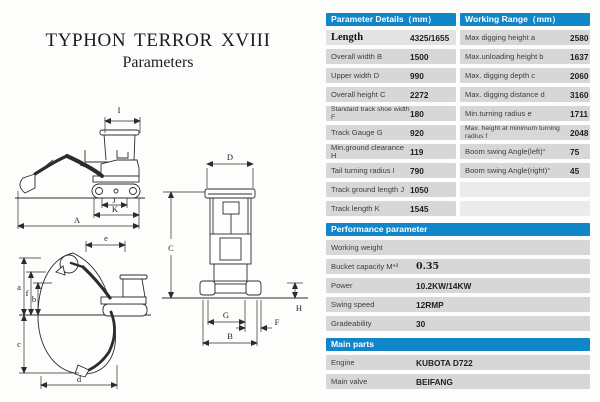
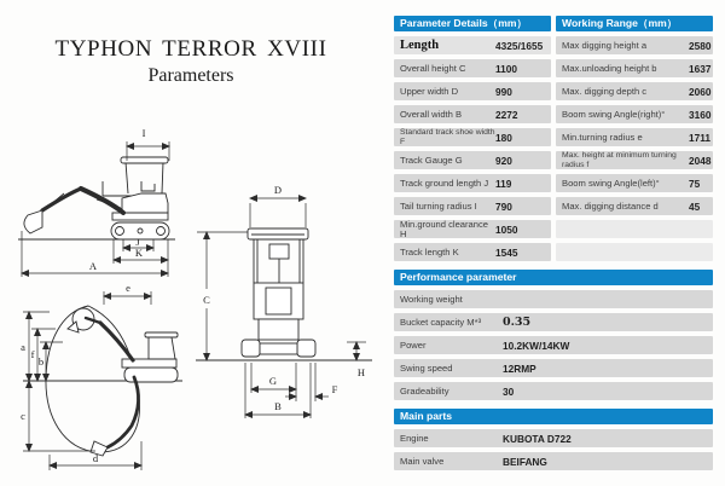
  TYPHON TERROR XVIII
  Parameters
  I
  J
  K
  A
  e
  a
  f
  b
  c
  d
  D
  C
  G
  B
  F
  H
  Parameter Details（mm）
  Length
  4325/1655
- Overall width B
+ Overall height C
- 1500
+ 1100
  Upper width D
  990
- Overall height C
+ Overall width B
  2272
  180
  Track Gauge G
  920
- Min.ground clearance H
+ Track ground length J
  119
  Tail turning radius I
  790
- Track ground length J
+ Min.ground clearance H
  1050
  Track length K
  1545
  Working Range（mm）
  Max digging height a
  2580
  Max.unloading height b
  1637
  Max. digging depth c
  2060
- Max. digging distance d
+ Boom swing Angle(right)°
  3160
  Min.turning radius e
  1711
  2048
  Boom swing Angle(left)°
  75
- Boom swing Angle(right)°
+ Max. digging distance d
  45
  Performance parameter
  Working weight
  Bucket capacity M*³
  0.35
  Power
  10.2KW/14KW
  Swing speed
  12RMP
  Gradeability
  30
  Main parts
  Engine
  KUBOTA D722
  Main valve
  BEIFANG
